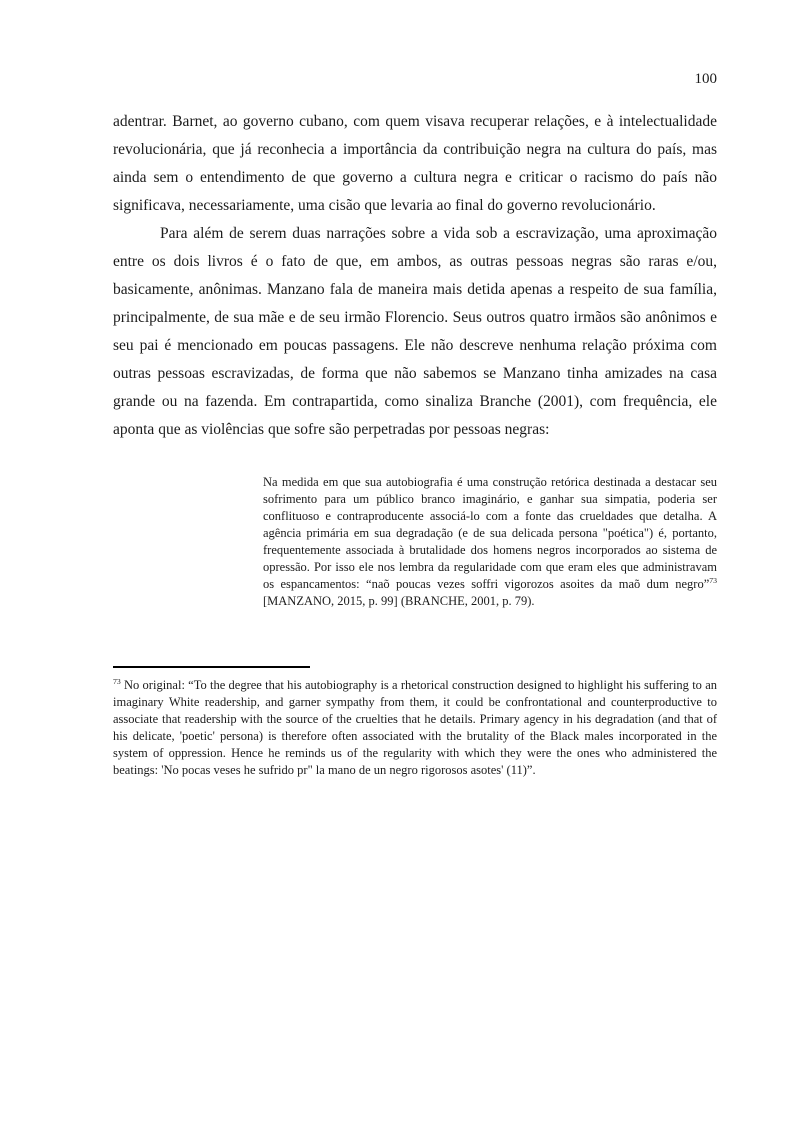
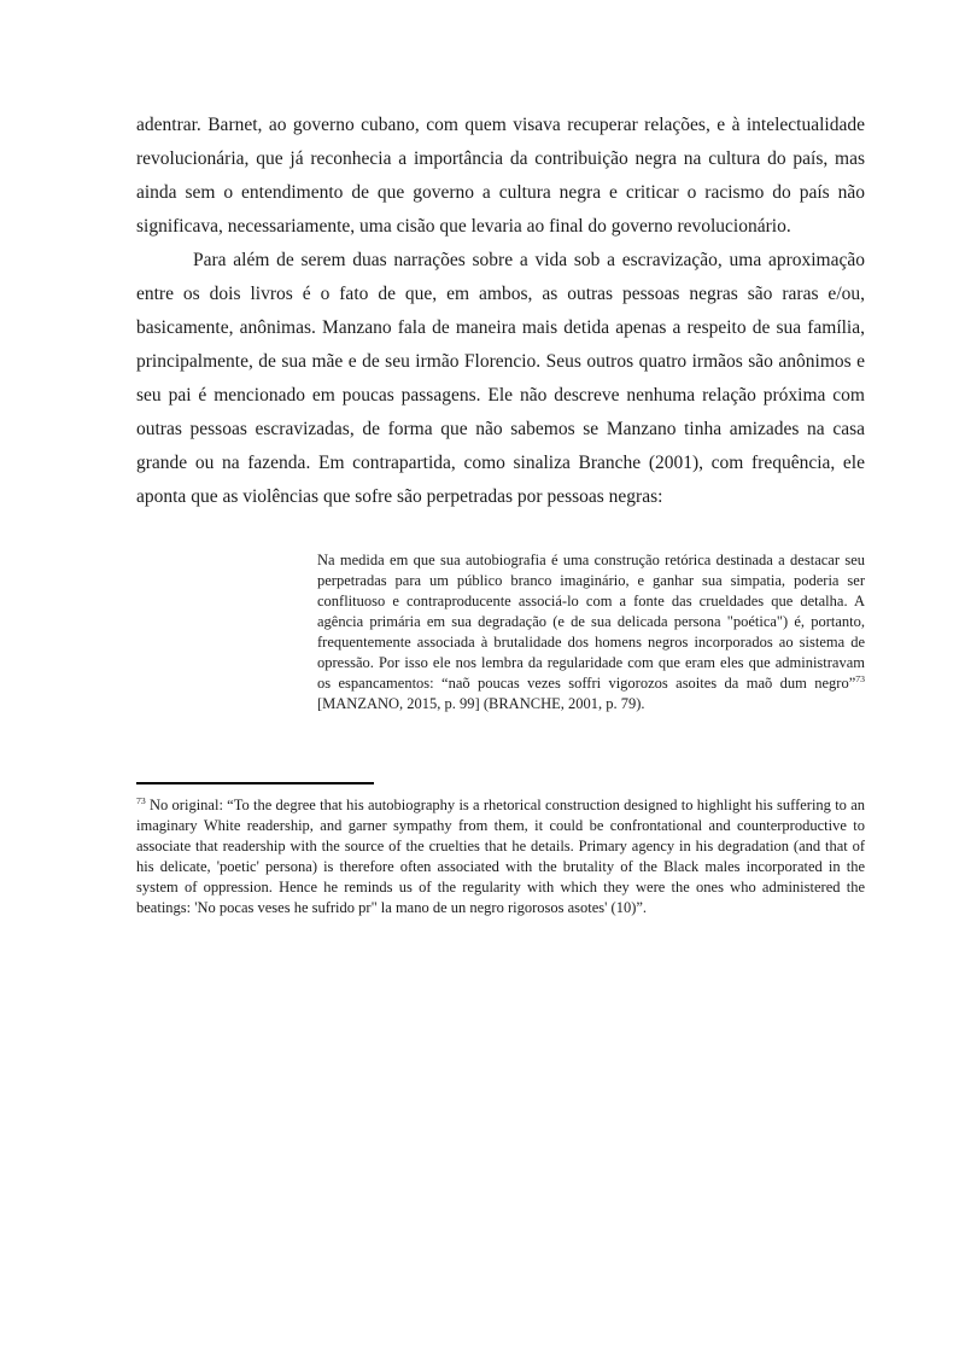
- 100
  adentrar. Barnet, ao governo cubano, com quem visava recuperar relações, e à intelectualidade revolucionária, que já reconhecia a importância da contribuição negra na cultura do país, mas ainda sem o entendimento de que governo a cultura negra e criticar o racismo do país não significava, necessariamente, uma cisão que levaria ao final do governo revolucionário.
  Para além de serem duas narrações sobre a vida sob a escravização, uma aproximação entre os dois livros é o fato de que, em ambos, as outras pessoas negras são raras e/ou, basicamente, anônimas. Manzano fala de maneira mais detida apenas a respeito de sua família, principalmente, de sua mãe e de seu irmão Florencio. Seus outros quatro irmãos são anônimos e seu pai é mencionado em poucas passagens. Ele não descreve nenhuma relação próxima com outras pessoas escravizadas, de forma que não sabemos se Manzano tinha amizades na casa grande ou na fazenda. Em contrapartida, como sinaliza Branche (2001), com frequência, ele aponta que as violências que sofre são perpetradas por pessoas negras:
- Na medida em que sua autobiografia é uma construção retórica destinada a destacar seu sofrimento para um público branco imaginário, e ganhar sua simpatia, poderia ser conflituoso e contraproducente associá-lo com a fonte das crueldades que detalha. A agência primária em sua degradação (e de sua delicada persona "poética") é, portanto, frequentemente associada à brutalidade dos homens negros incorporados ao sistema de opressão. Por isso ele nos lembra da regularidade com que eram eles que administravam os espancamentos: “naõ poucas vezes soffri vigorozos asoites da maõ dum negro”73 [MANZANO, 2015, p. 99] (BRANCHE, 2001, p. 79).
+ Na medida em que sua autobiografia é uma construção retórica destinada a destacar seu perpetradas para um público branco imaginário, e ganhar sua simpatia, poderia ser conflituoso e contraproducente associá-lo com a fonte das crueldades que detalha. A agência primária em sua degradação (e de sua delicada persona "poética") é, portanto, frequentemente associada à brutalidade dos homens negros incorporados ao sistema de opressão. Por isso ele nos lembra da regularidade com que eram eles que administravam os espancamentos: “naõ poucas vezes soffri vigorozos asoites da maõ dum negro”73 [MANZANO, 2015, p. 99] (BRANCHE, 2001, p. 79).
- 73 No original: “To the degree that his autobiography is a rhetorical construction designed to highlight his suffering to an imaginary White readership, and garner sympathy from them, it could be confrontational and counterproductive to associate that readership with the source of the cruelties that he details. Primary agency in his degradation (and that of his delicate, 'poetic' persona) is therefore often associated with the brutality of the Black males incorporated in the system of oppression. Hence he reminds us of the regularity with which they were the ones who administered the beatings: 'No pocas veses he sufrido pr" la mano de un negro rigorosos asotes' (11)”.
+ 73 No original: “To the degree that his autobiography is a rhetorical construction designed to highlight his suffering to an imaginary White readership, and garner sympathy from them, it could be confrontational and counterproductive to associate that readership with the source of the cruelties that he details. Primary agency in his degradation (and that of his delicate, 'poetic' persona) is therefore often associated with the brutality of the Black males incorporated in the system of oppression. Hence he reminds us of the regularity with which they were the ones who administered the beatings: 'No pocas veses he sufrido pr" la mano de un negro rigorosos asotes' (10)”.
